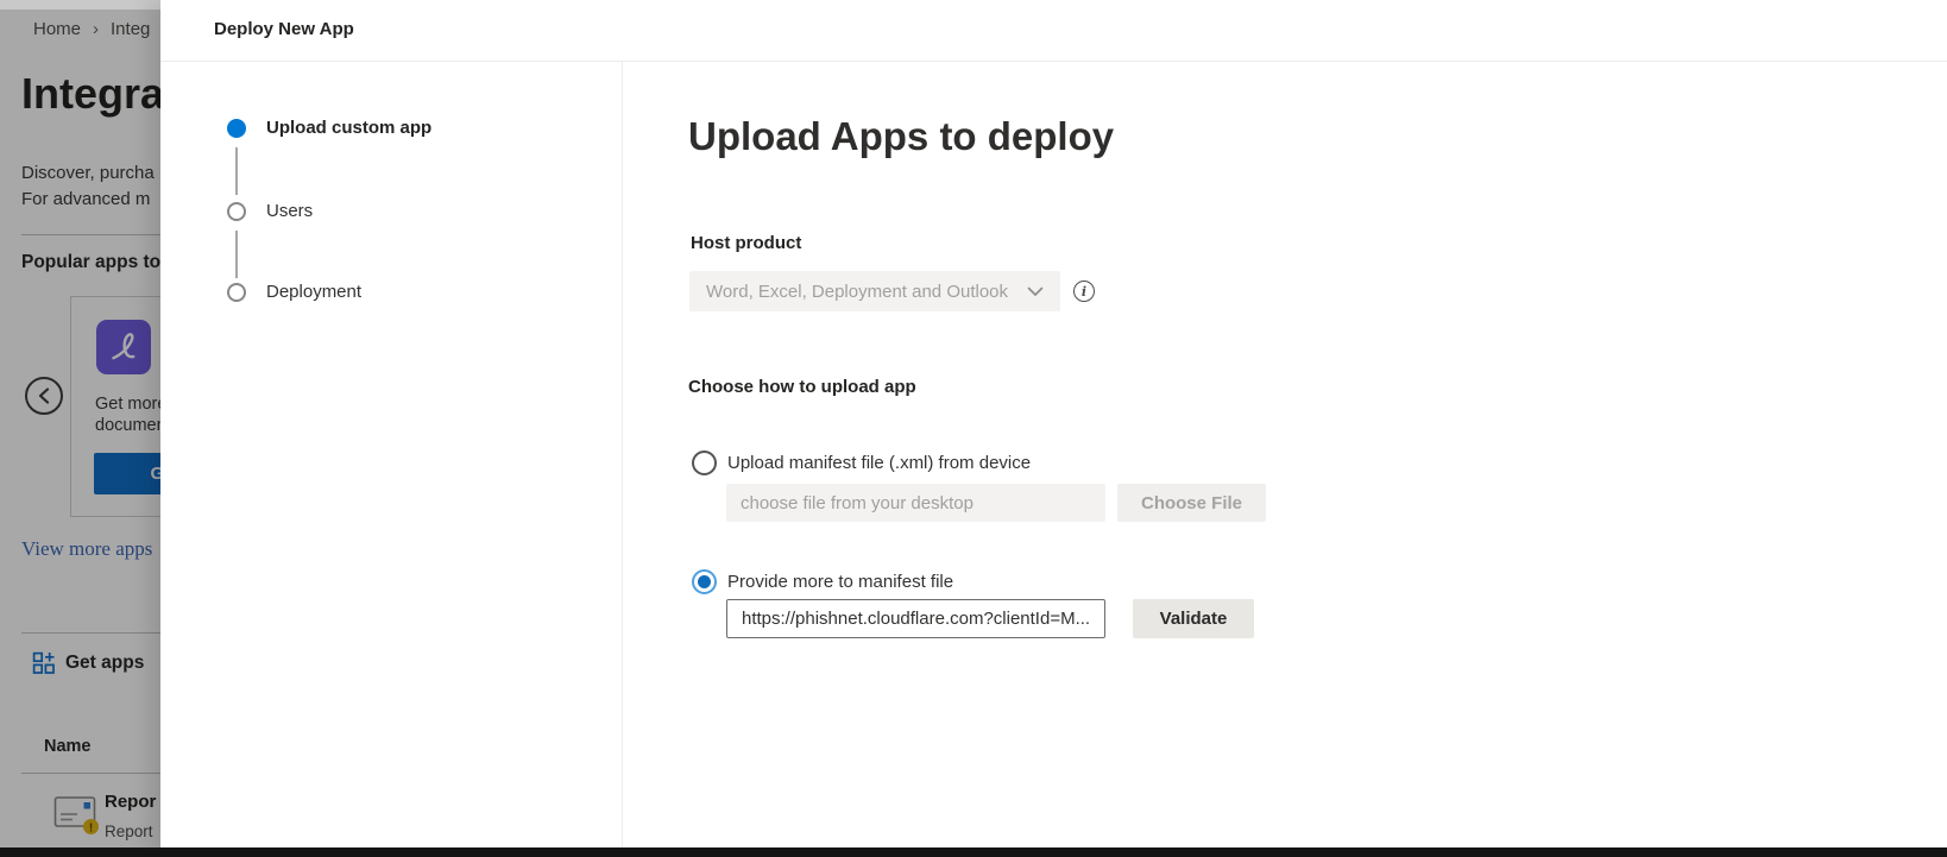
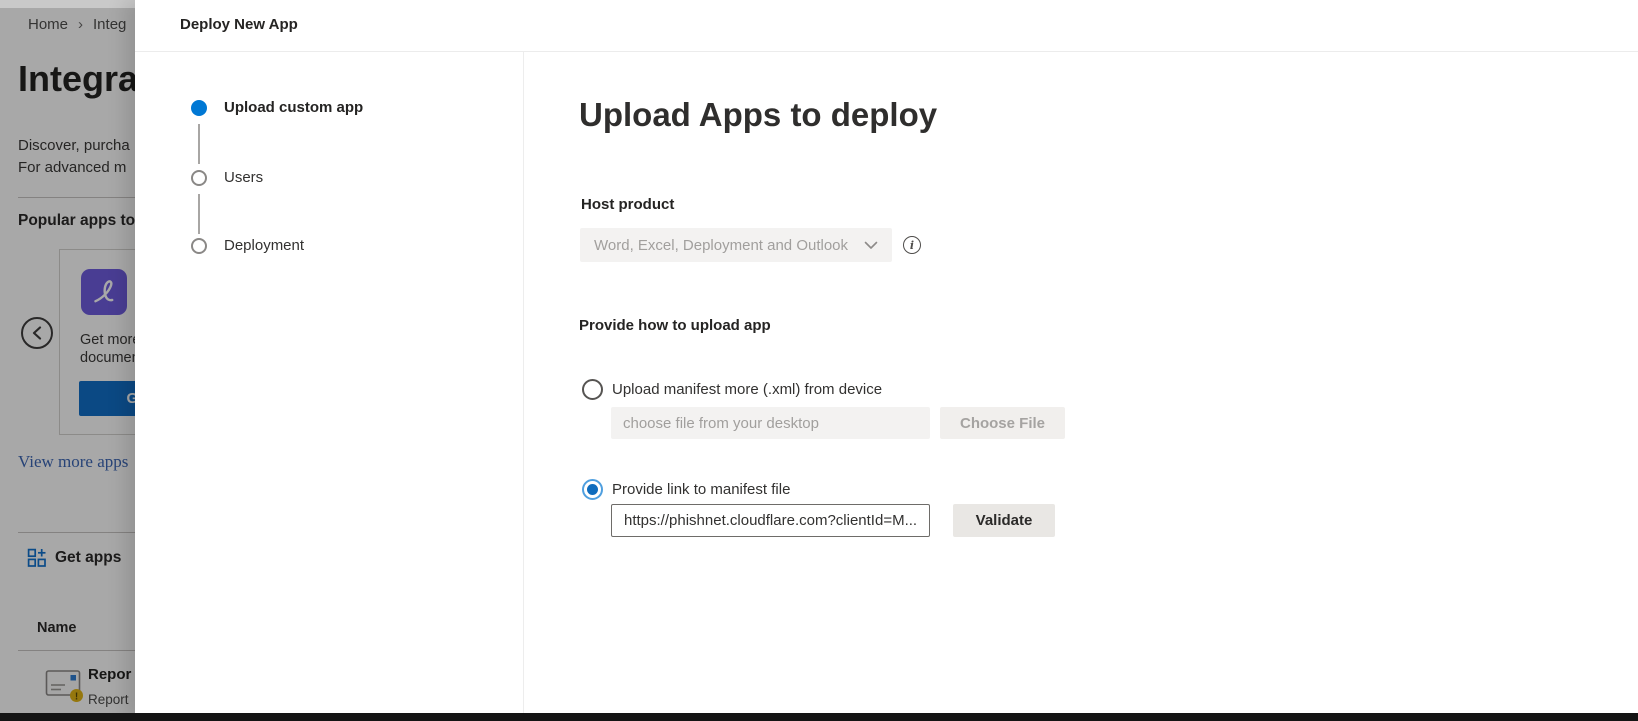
  Home › Integ
  Integra
  Discover, purcha
  For advanced m
  Popular apps to
  Get mor
  docume
  View more apps
  Get apps
  Name
  !
  Repor
  Report
  Deploy New App
  Upload custom app
  Users
  Deployment
  Upload Apps to deploy
  Host product
  Word, Excel, Deployment and Outlook
  i
- Choose how to upload app
+ Provide how to upload app
- Upload manifest file (.xml) from device
+ Upload manifest more (.xml) from device
  choose file from your desktop
  Choose File
- Provide more to manifest file
+ Provide link to manifest file
  https://phishnet.cloudflare.com?clientId=M...
  Validate
